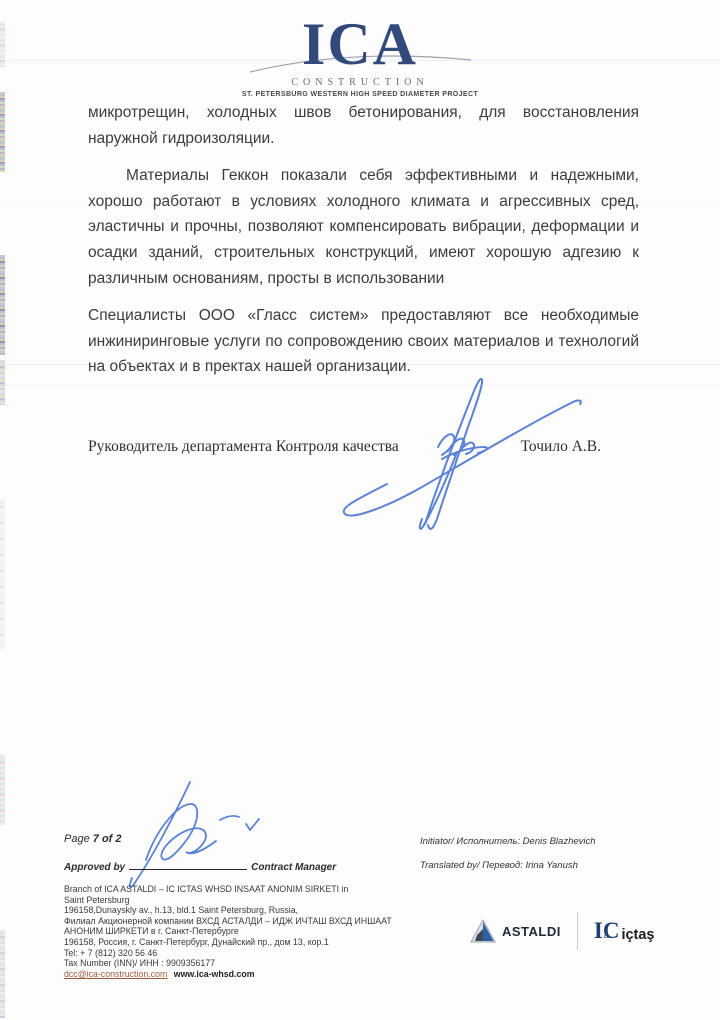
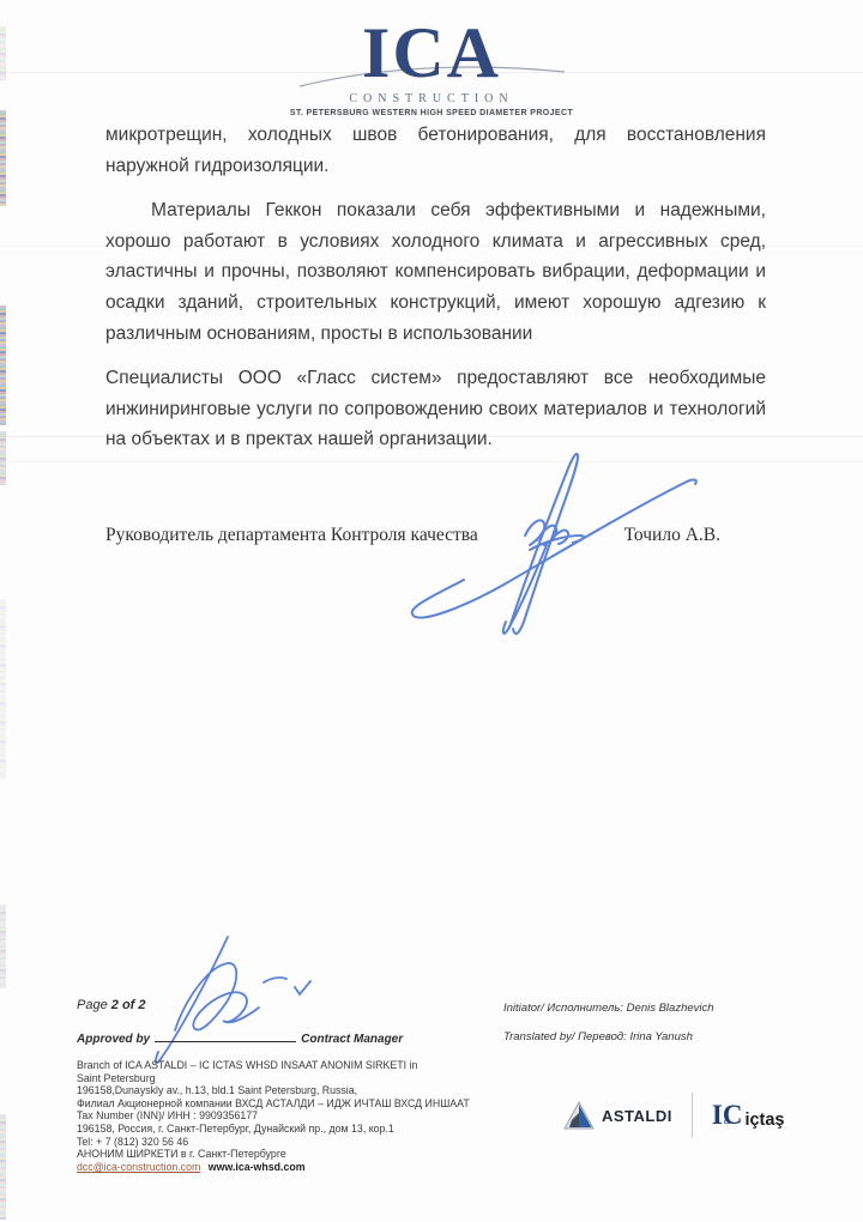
  ICA
  CONSTRUCTION
  микротрещин, холодных швов бетонирования, для восстановления наружной гидроизоляции.
  Материалы Геккон показали себя эффективными и надежными, хорошо работают в условиях холодного климата и агрессивных сред, эластичны и прочны, позволяют компенсировать вибрации, деформации и осадки зданий, строительных конструкций, имеют хорошую адгезию к различным основаниям, просты в использовании
  Специалисты ООО «Гласс систем» предоставляют все необходимые инжиниринговые услуги по сопровождению своих материалов и технологий на объектах и в пректах нашей организации.
  Руководитель департамента Контроля качества
  Точило А.В.
- Page 7 of 2
+ Page 2 of 2
  Approved by
  Contract Manager
  Initiator/ Исполнитель: Denis Blazhevich
  Translated by/ Перевод: Irina Yanush
  Branch of ICA ASTALDI – IC ICTAS WHSD INSAAT ANONIM SIRKETI in
  Saint Petersburg
  196158,Dunayskly av., h.13, bld.1 Saint Petersburg, Russia,
  Филиал Акционерной компании ВХСД АСТАЛДИ – ИДЖ ИЧТАШ ВХСД ИНШААТ
- АНОНИМ ШИРКЕТИ в г. Санкт-Петербурге
+ Tax Number (INN)/ ИНН : 9909356177
  196158, Россия, г. Санкт-Петербург, Дунайский пр., дом 13, кор.1
  Tel: + 7 (812) 320 56 46
- Tax Number (INN)/ ИНН : 9909356177
+ АНОНИМ ШИРКЕТИ в г. Санкт-Петербурге
  dcc@ica-construction.com www.ica-whsd.com
  ASTALDI
  IC
  içtaş
